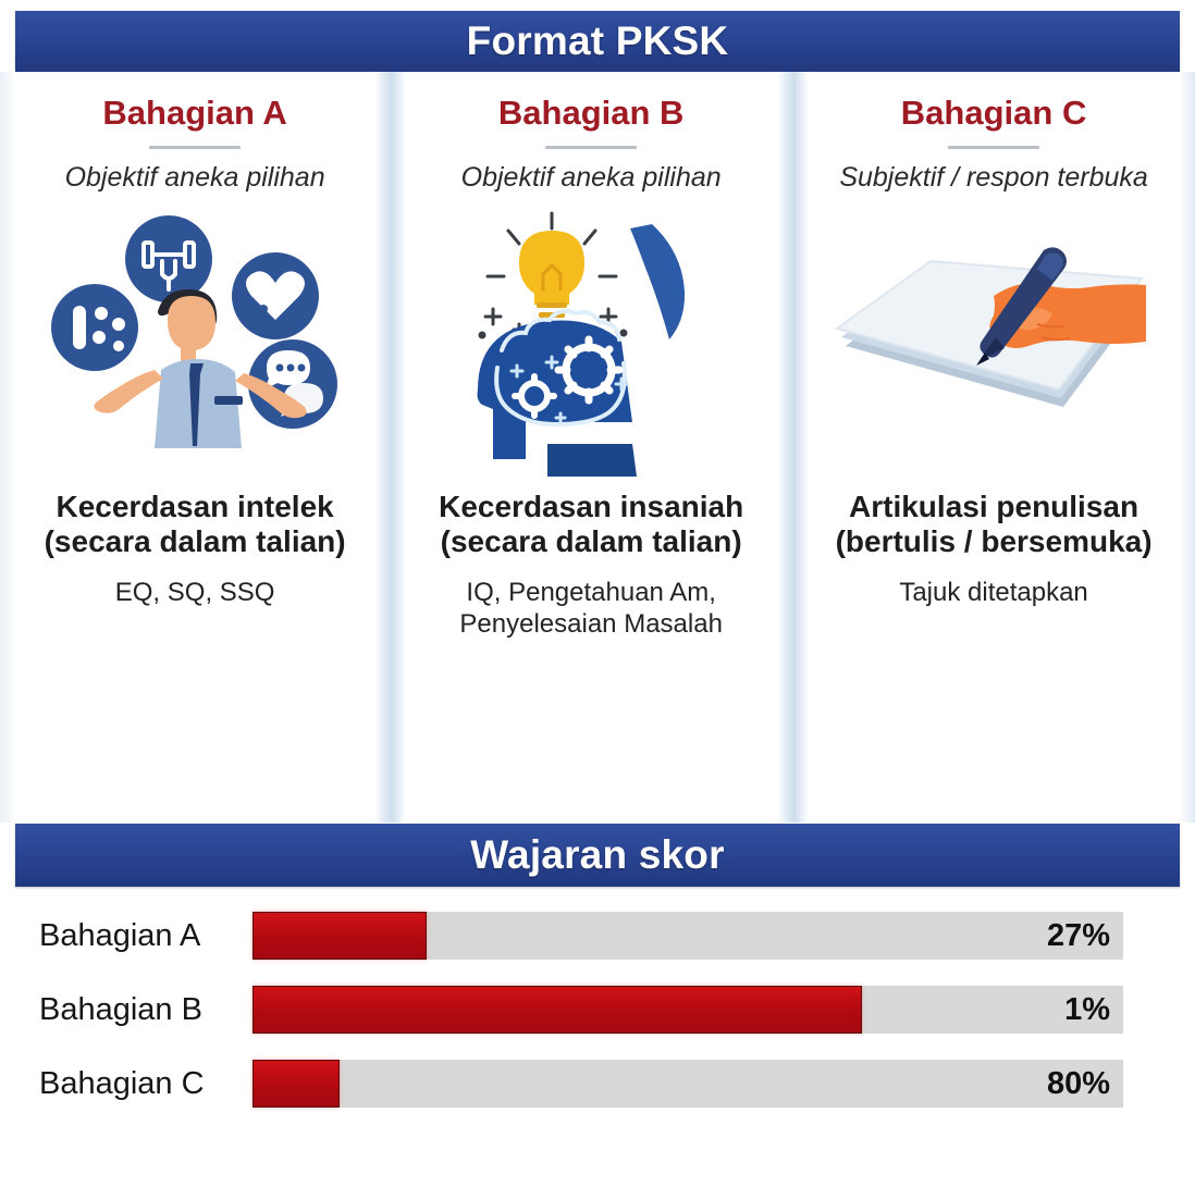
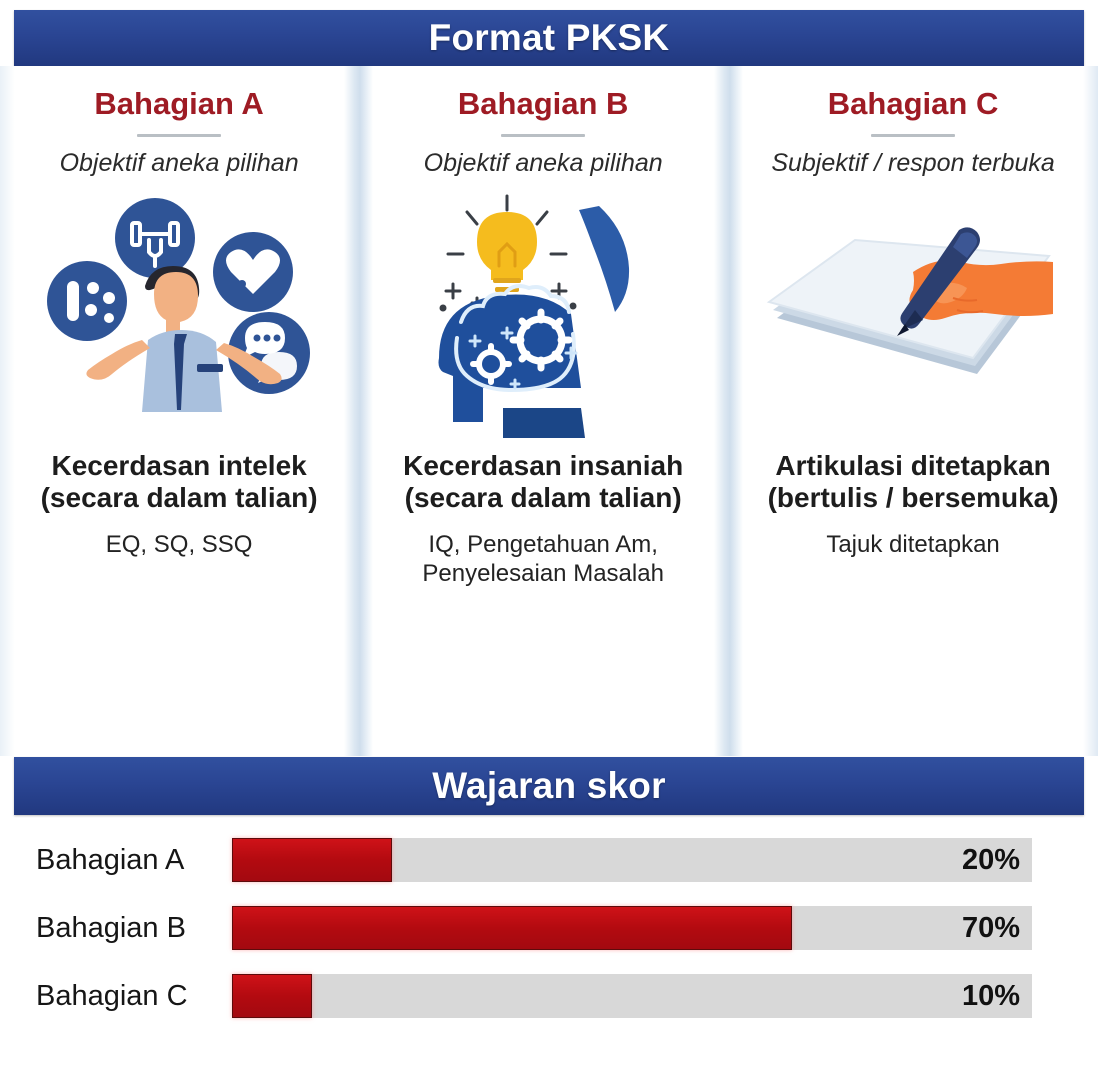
  Format PKSK
  Bahagian A
  Objektif aneka pilihan
  Kecerdasan intelek (secara dalam talian)
  EQ, SQ, SSQ
  Bahagian B
  Objektif aneka pilihan
  Kecerdasan insaniah (secara dalam talian)
  IQ, Pengetahuan Am, Penyelesaian Masalah
  Bahagian C
  Subjektif / respon terbuka
- Artikulasi penulisan (bertulis / bersemuka)
+ Artikulasi ditetapkan (bertulis / bersemuka)
  Tajuk ditetapkan
  Wajaran skor
  Bahagian A
- 27%
+ 20%
  Bahagian B
- 1%
+ 70%
  Bahagian C
- 80%
+ 10%
